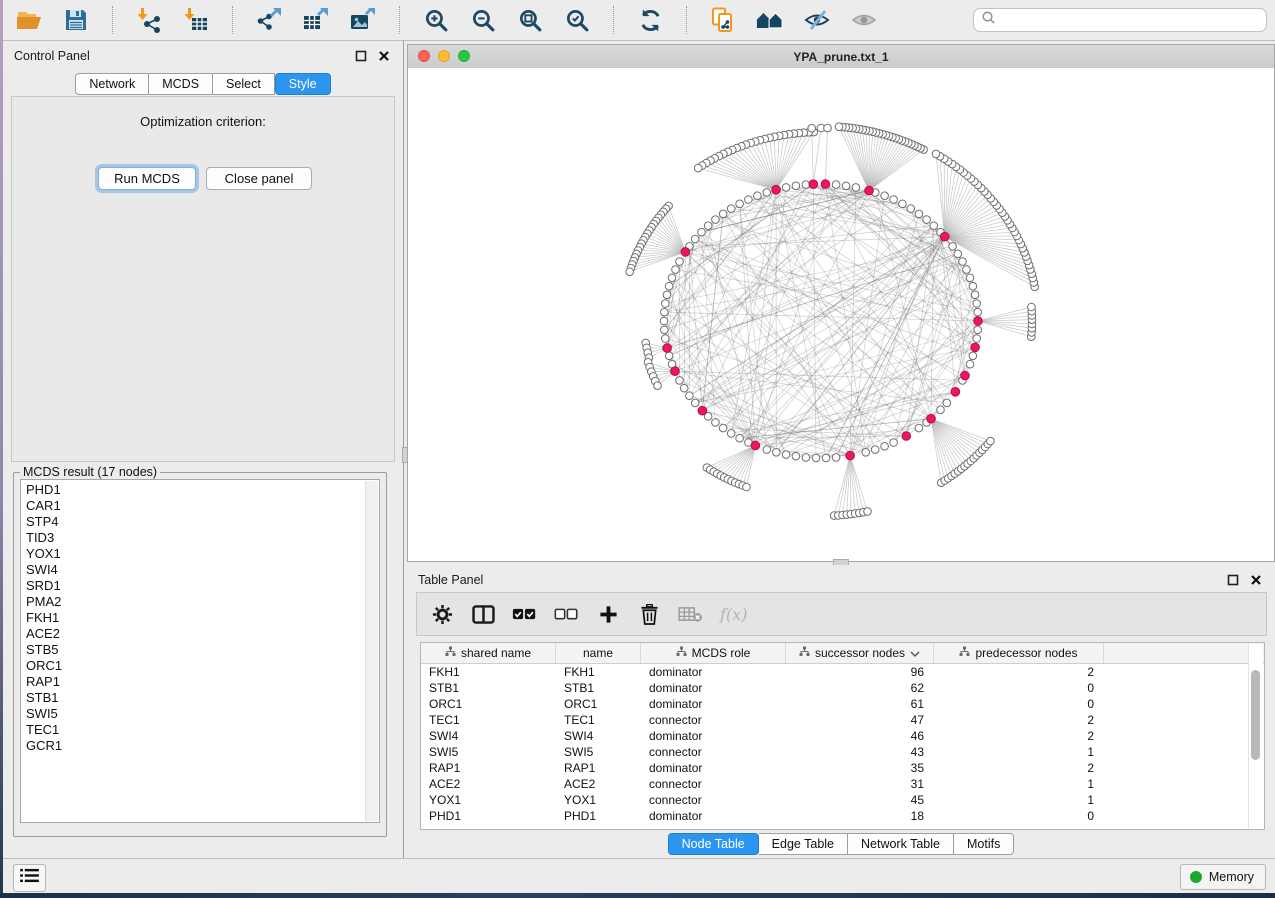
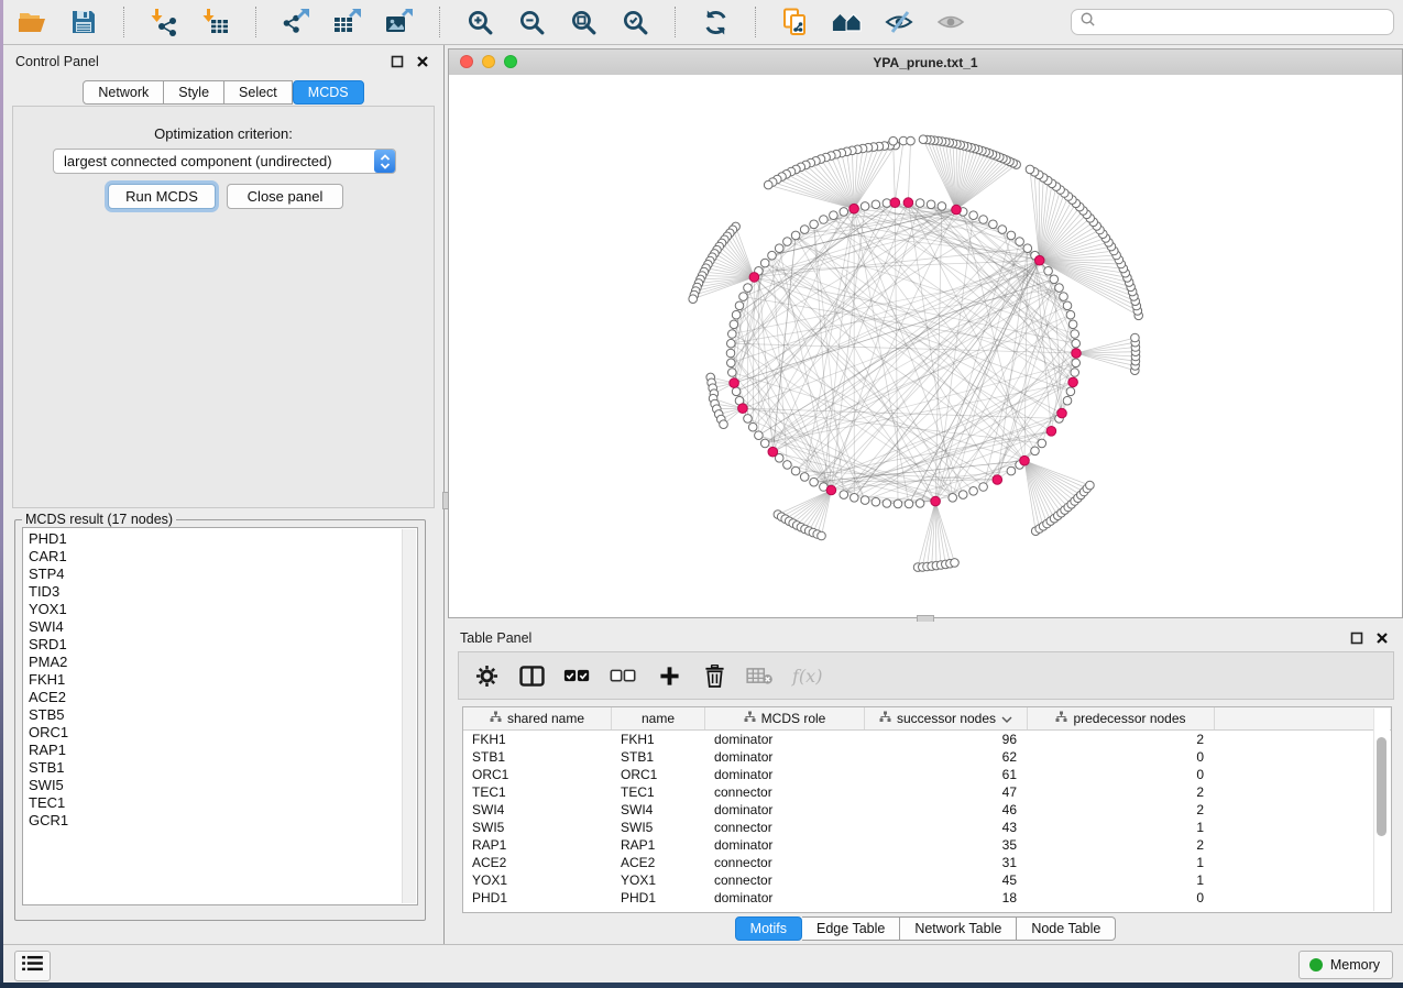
  Control Panel
  Network
- MCDS
+ Style
  Select
- Style
+ MCDS
  Optimization criterion:
+ largest connected component (undirected)
  Run MCDS
  Close panel
  MCDS result (17 nodes)
  PHD1
  CAR1
  STP4
  TID3
  YOX1
  SWI4
  SRD1
  PMA2
  FKH1
  ACE2
  STB5
  ORC1
  RAP1
  STB1
  SWI5
  TEC1
  GCR1
  YPA_prune.txt_1
  Table Panel
  f(x)
  shared name
  name
  MCDS role
  successor nodes
  predecessor nodes
  FKH1
  FKH1
  dominator
  96
  2
  STB1
  STB1
  dominator
  62
  0
  ORC1
  ORC1
  dominator
  61
  0
  TEC1
  TEC1
  connector
  47
  2
  SWI4
  SWI4
  dominator
  46
  2
  SWI5
  SWI5
  connector
  43
  1
  RAP1
  RAP1
  dominator
  35
  2
  ACE2
  ACE2
  connector
  31
  1
  YOX1
  YOX1
  connector
  45
  1
  PHD1
  PHD1
  dominator
  18
  0
- Node Table
+ Motifs
  Edge Table
  Network Table
- Motifs
+ Node Table
  Memory
